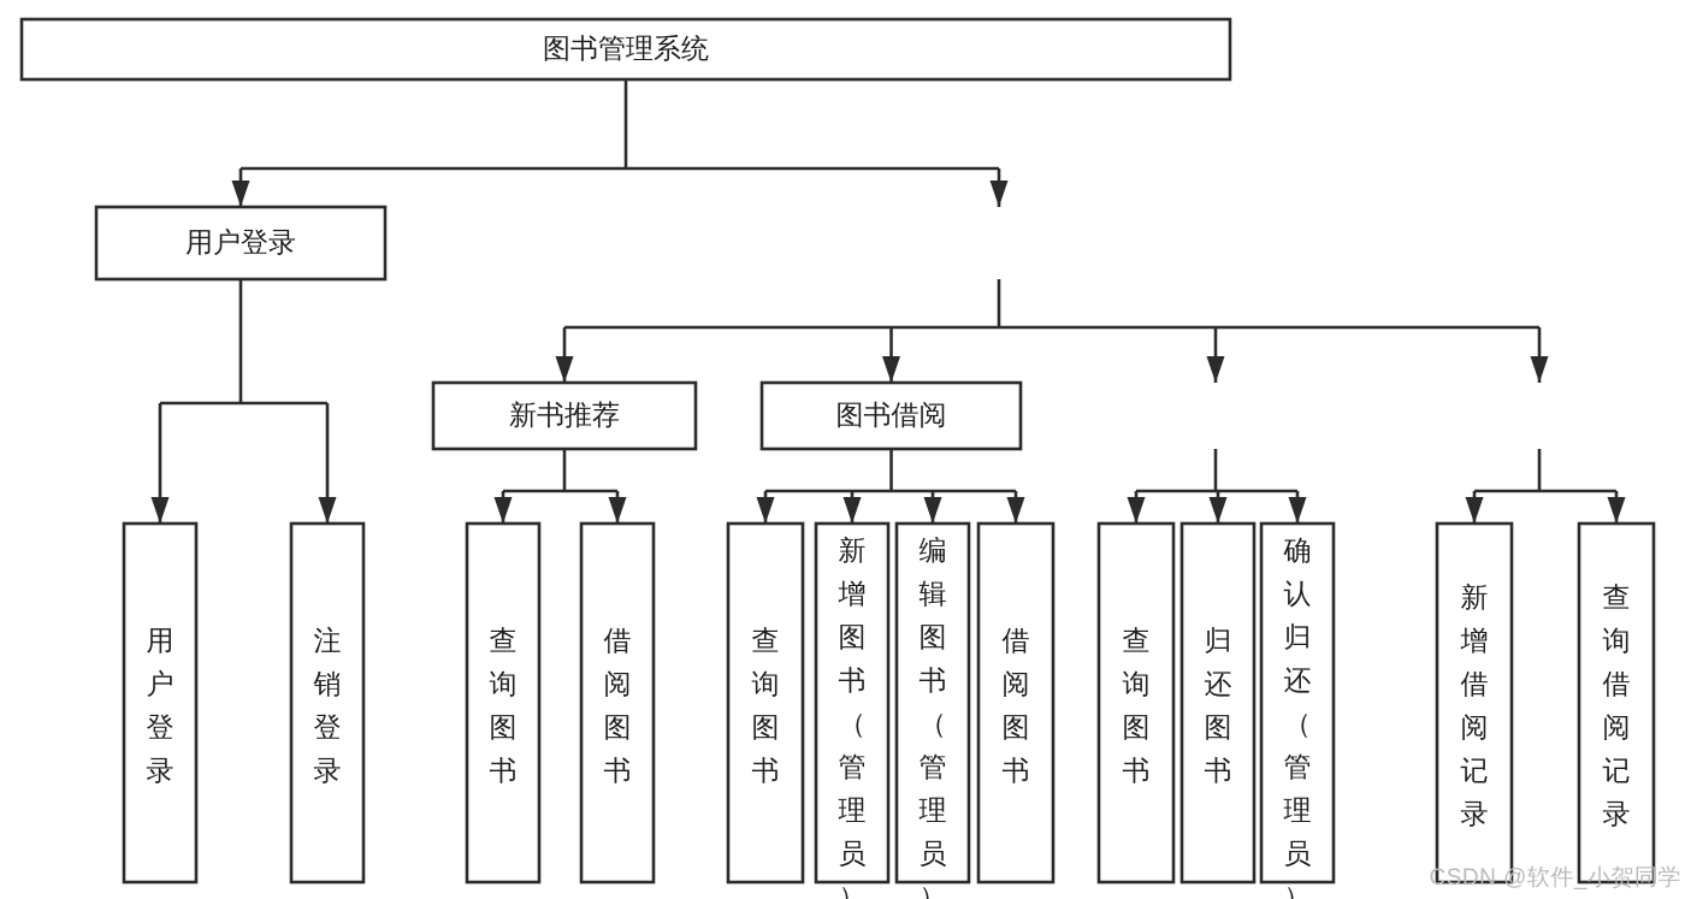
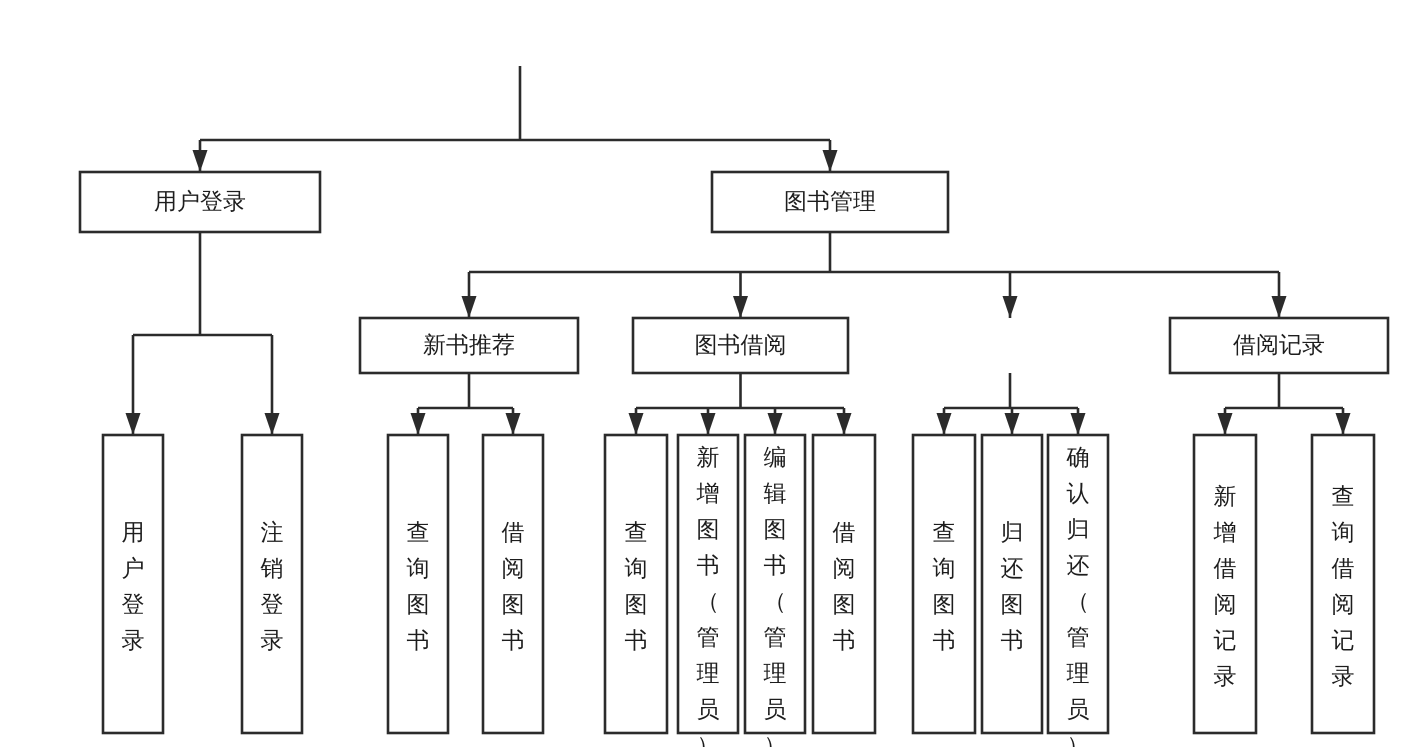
- 图书管理系统
  用户登录
+ 图书管理
  新书推荐
  图书借阅
+ 借阅记录
  用户登录
  注销登录
  查询图书
  借阅图书
  查询图书
  新增图书（管理员）
  编辑图书（管理员）
  借阅图书
  查询图书
  归还图书
  确认归还（管理员）
  新增借阅记录
  查询借阅记录
- CSDN @软件_小贺同学
